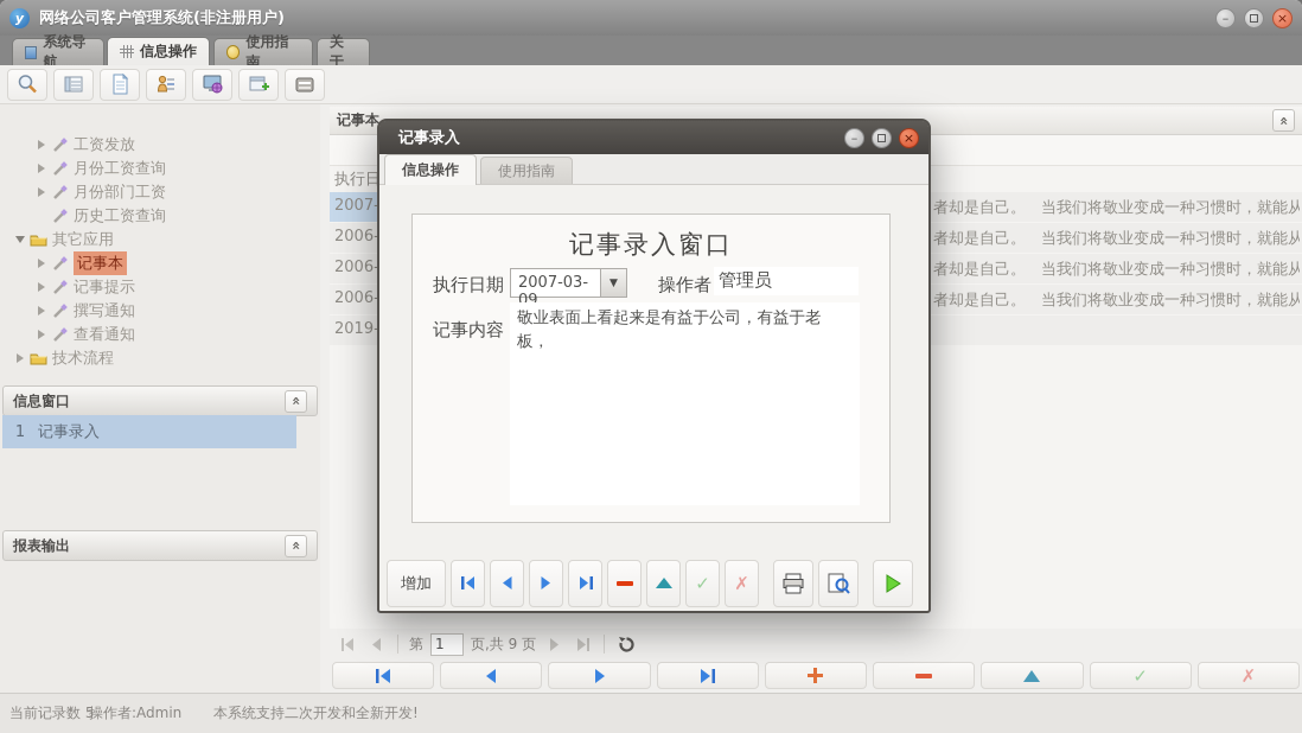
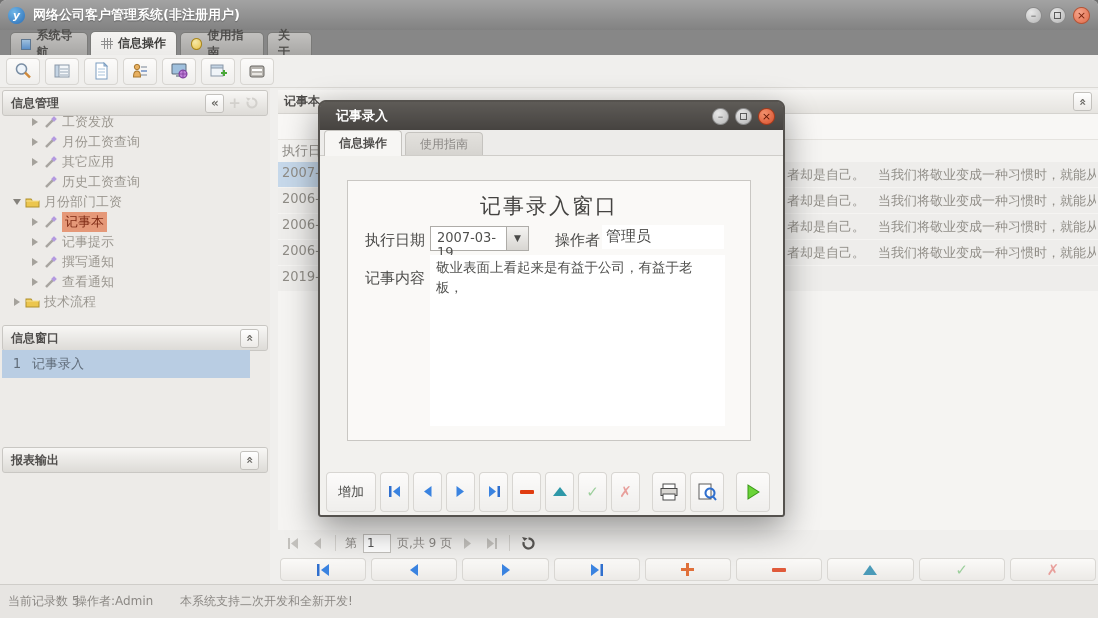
  y
  网络公司客户管理系统(非注册用户)
  –
  ×
  系统导航
  信息操作
  使用指南
  关于
+ 信息管理
+ «
+ +
  工资发放
  月份工资查询
- 月份部门工资
+ 其它应用
  历史工资查询
- 其它应用
+ 月份部门工资
  记事本
  记事提示
  撰写通知
  查看通知
  技术流程
  信息窗口
  1
  记事录入
  报表输出
  记事本
  执行日
  者却是自己。 当我们将敬业变成一种习惯时，就能从
  者却是自己。 当我们将敬业变成一种习惯时，就能从
  者却是自己。 当我们将敬业变成一种习惯时，就能从
  者却是自己。 当我们将敬业变成一种习惯时，就能从
  第
  1
  页,共 9 页
  ✓
  ✗
  当前记录数 5
  操作者:Admin
  本系统支持二次开发和全新开发!
  记事录入
  –
  ×
  信息操作
  使用指南
  记事录入窗口
  执行日期
- 2007-03-09
+ 2007-03-19
  ▼
  操作者
  管理员
  记事内容
  敬业表面上看起来是有益于公司，有益于老板，
  增加
  ✓
  ✗
